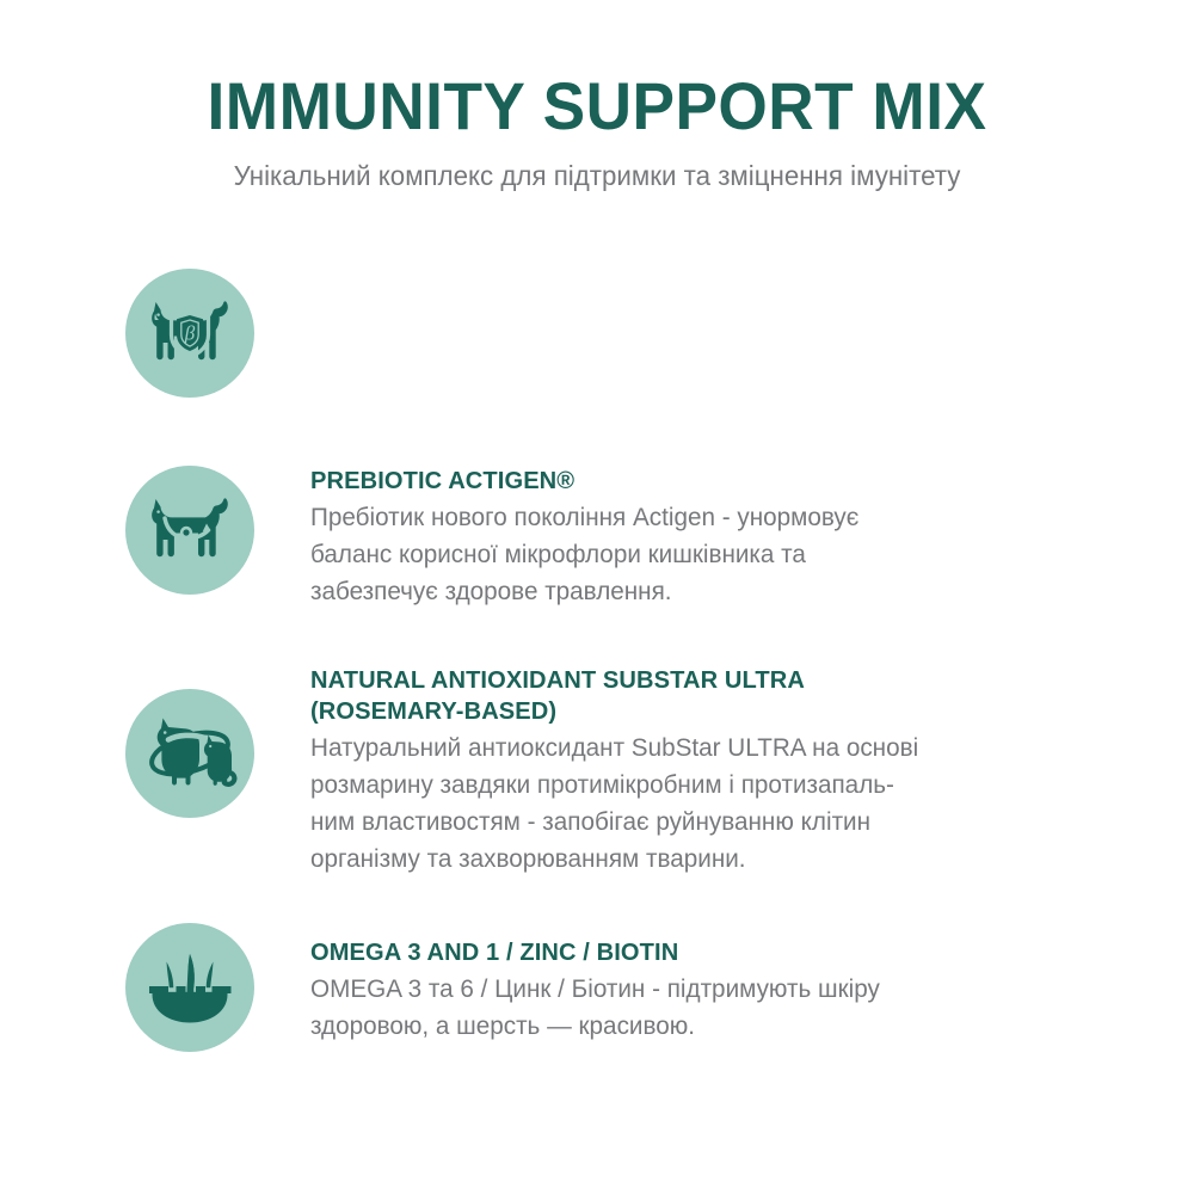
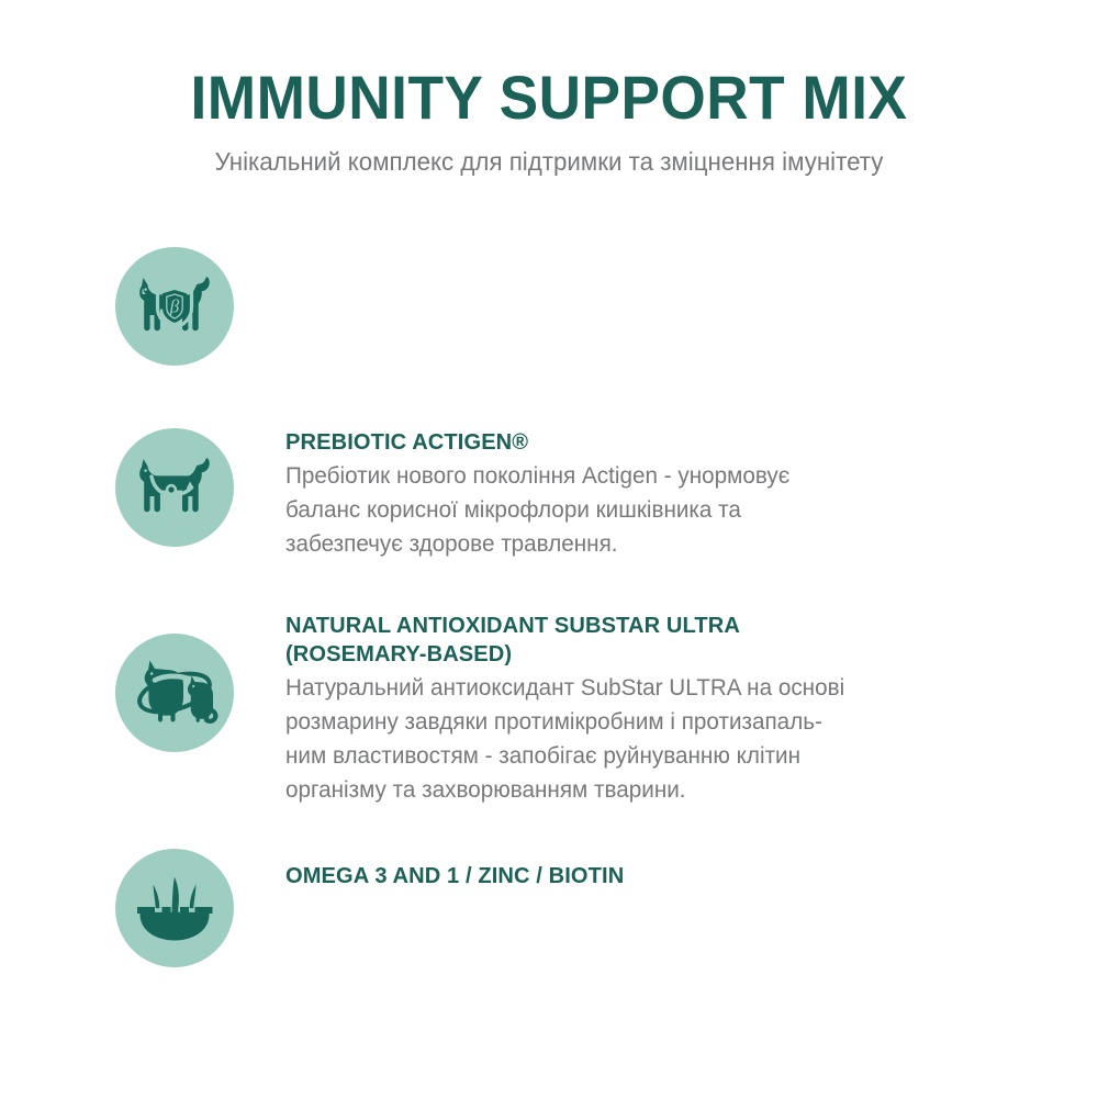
  IMMUNITY SUPPORT MIX
  Унікальний комплекс для підтримки та зміцнення імунітету
  β
  PREBIOTIC ACTIGEN®
  Пребіотик нового покоління Actigen - унормовує
  баланс корисної мікрофлори кишківника та
  забезпечує здорове травлення.
  NATURAL ANTIOXIDANT SUBSTAR ULTRA
  (ROSEMARY-BASED)
  Натуральний антиоксидант SubStar ULTRA на основі
  розмарину завдяки протимікробним і протизапаль-
  ним властивостям - запобігає руйнуванню клітин
  організму та захворюванням тварини.
  OMEGA 3 AND 1 / ZINC / BIOTIN
- OMEGA 3 та 6 / Цинк / Біотин - підтримують шкіру
- здоровою, а шерсть — красивою.
